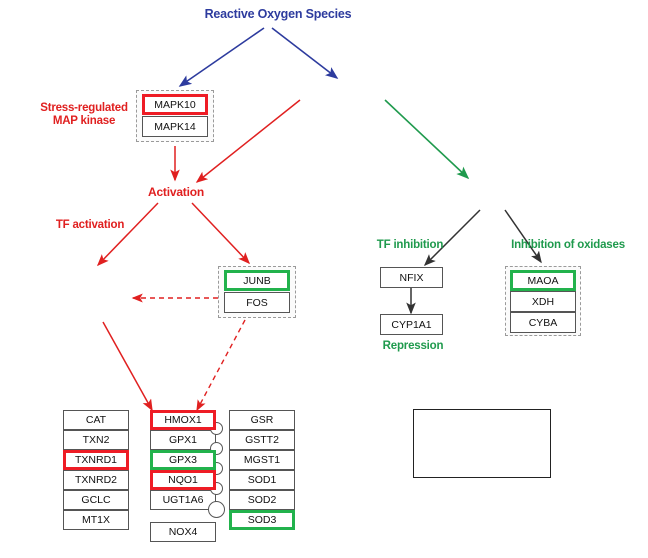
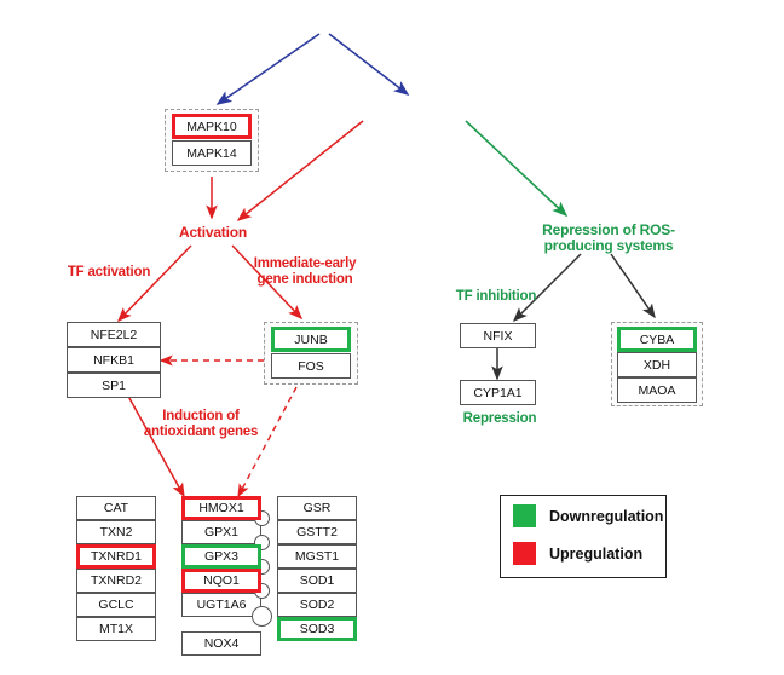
- Reactive Oxygen Species
- Stress-regulated
- MAP kinase
  Activation
  TF activation
+ Immediate-early
+ gene induction
+ Induction of
+ antioxidant genes
+ Repression of ROS-
+ producing systems
  TF inhibition
- Inhibition of oxidases
  Repression
  MAPK10
  MAPK14
+ NFE2L2
+ NFKB1
+ SP1
  JUNB
  FOS
  CAT
  TXN2
  TXNRD1
  TXNRD2
  GCLC
  MT1X
  HMOX1
  GPX1
  GPX3
  NQO1
  UGT1A6
  NOX4
  GSR
  GSTT2
  MGST1
  SOD1
  SOD2
  SOD3
  NFIX
  CYP1A1
- MAOA
+ CYBA
  XDH
- CYBA
+ MAOA
+ Downregulation
+ Upregulation
